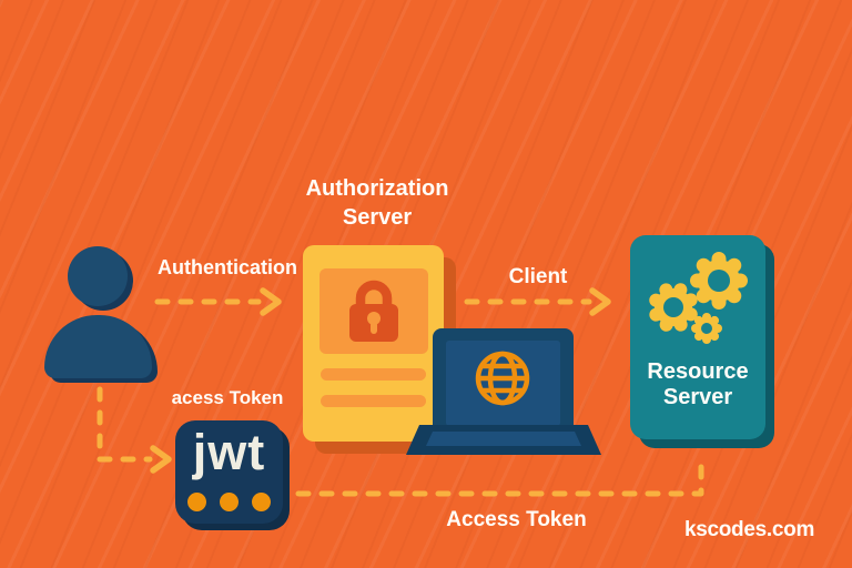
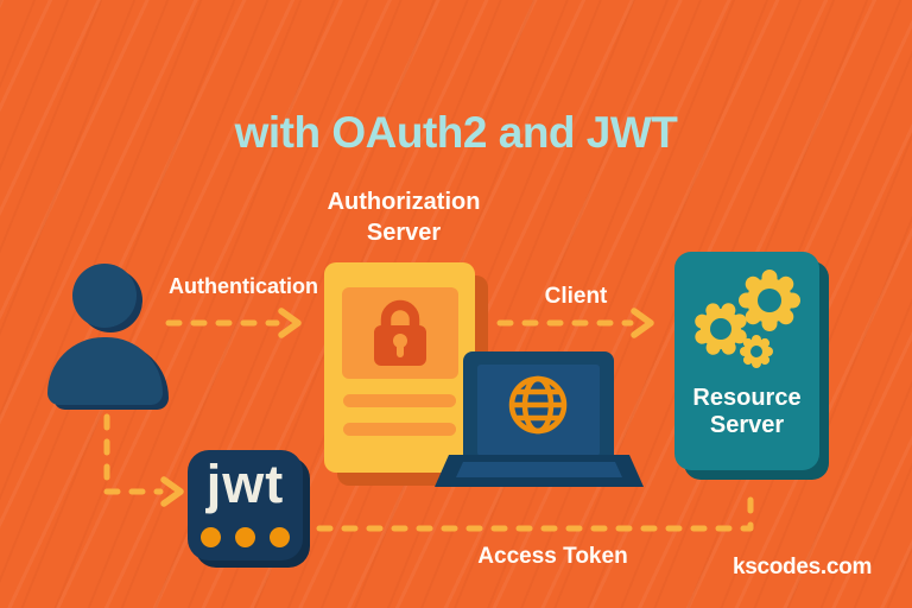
+ with OAuth2 and JWT
  Authentication
  Client
- acess Token
  Access Token
  Authorization Server
  Resource Server
  jwt
  kscodes.com
